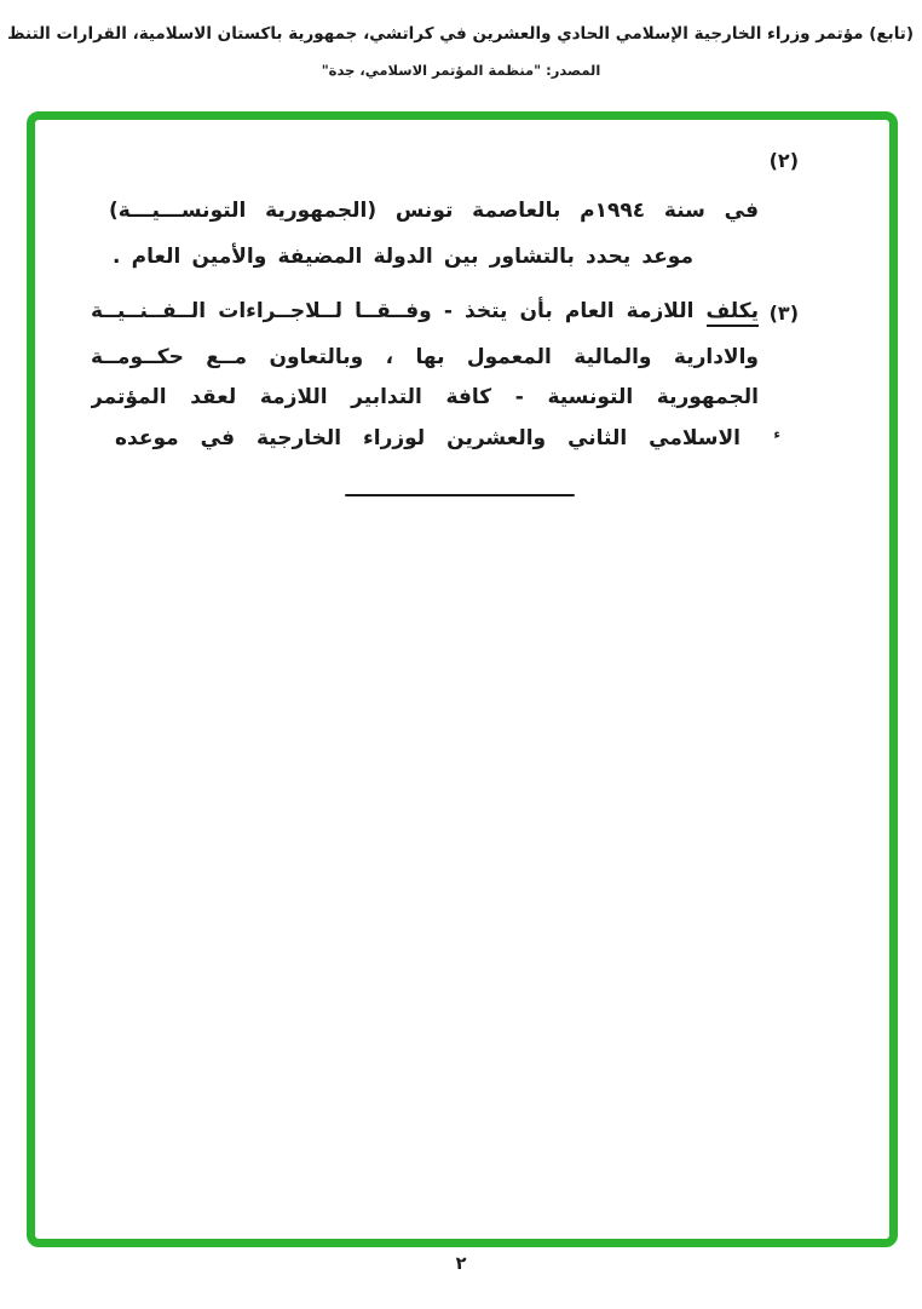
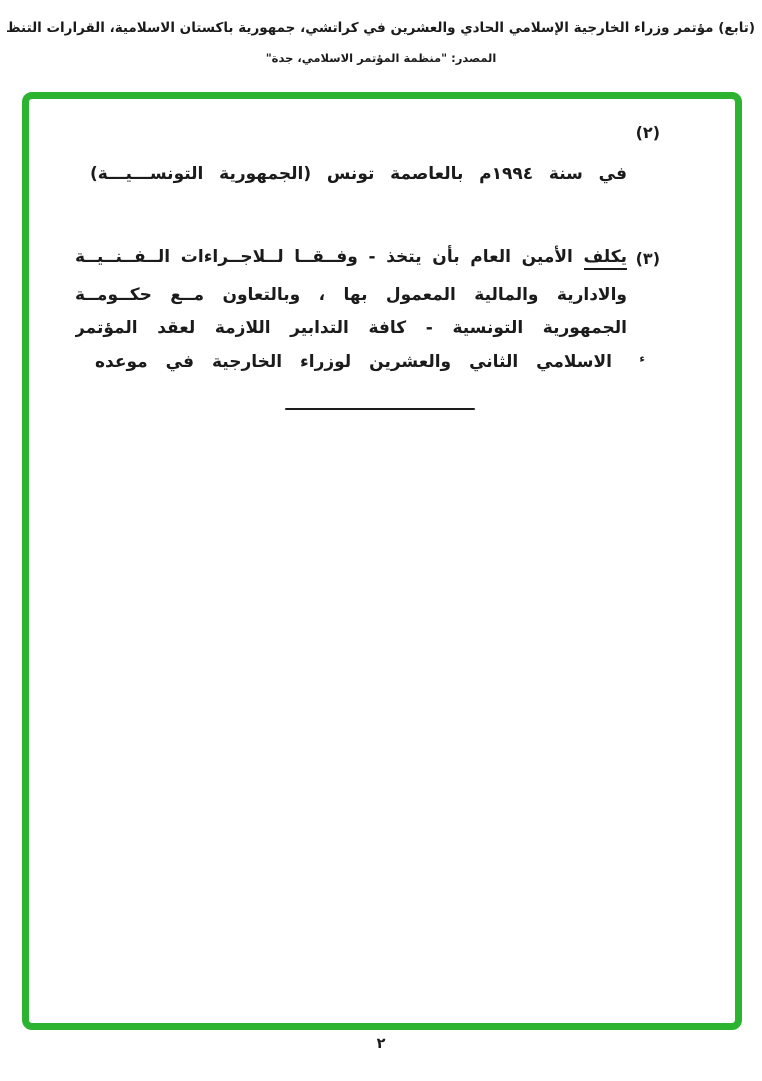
  (تابع) مؤتمر وزراء الخارجية الإسلامي الحادي والعشرين في كراتشي، جمهورية باكستان الاسلامية، القرارات التنظ
  المصدر: "منظمة المؤتمر الاسلامي، جدة"
  (٢)
  في سنة ١٩٩٤م بالعاصمة تونس (الجمهورية التونســـيـــة)
- موعد يحدد بالتشاور بين الدولة المضيفة والأمين العام .
  (٣)
- يكلف اللازمة العام بأن يتخذ - وفــقــا لــلاجــراءات الــفــنــيــة
+ يكلف الأمين العام بأن يتخذ - وفــقــا لــلاجــراءات الــفــنــيــة
  والادارية والمالية المعمول بها ، وبالتعاون مــع حكــومــة
  الجمهورية التونسية - كافة التدابير اللازمة لعقد المؤتمر
  ء
  الاسلامي الثاني والعشرين لوزراء الخارجية في موعده
  ٢
